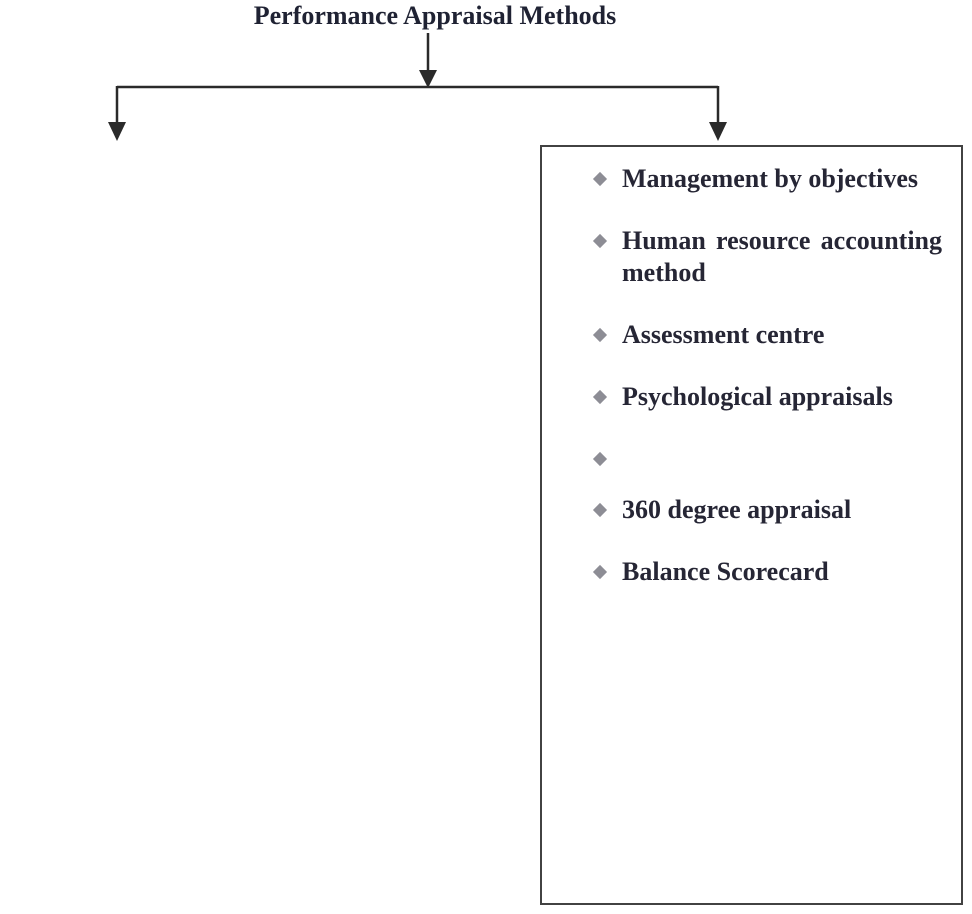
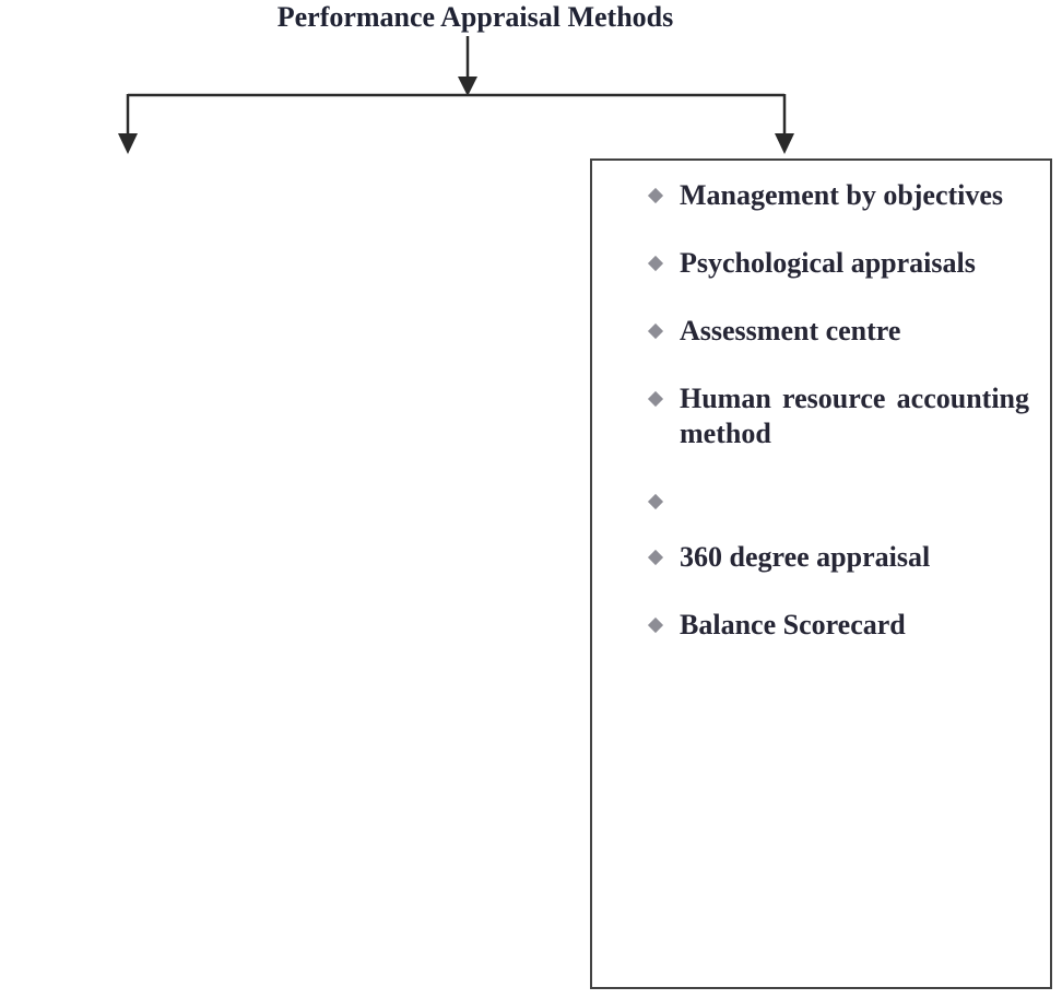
  Performance Appraisal Methods
  Management by objectives
- Human resource accounting method
+ Psychological appraisals
  Assessment centre
- Psychological appraisals
+ Human resource accounting method
  360 degree appraisal
  Balance Scorecard
